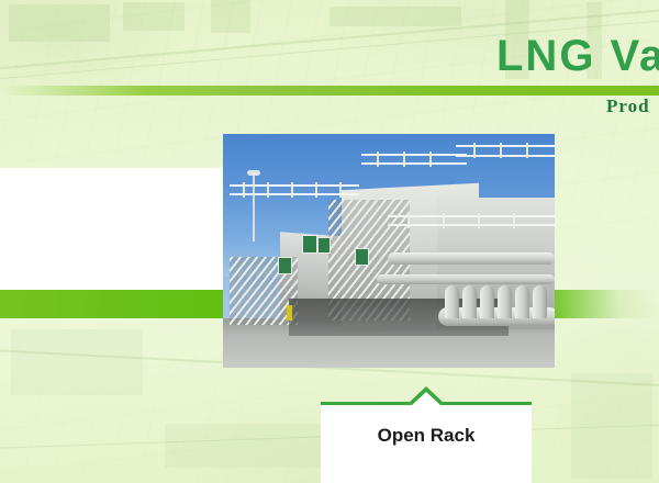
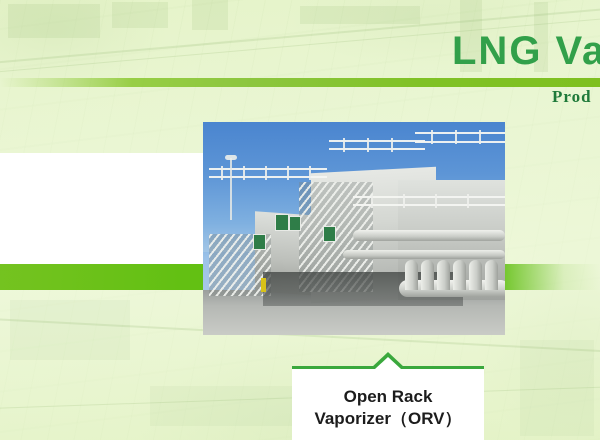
  LNG Va
  Prod
  Open Rack
+ Vaporizer（ORV）
